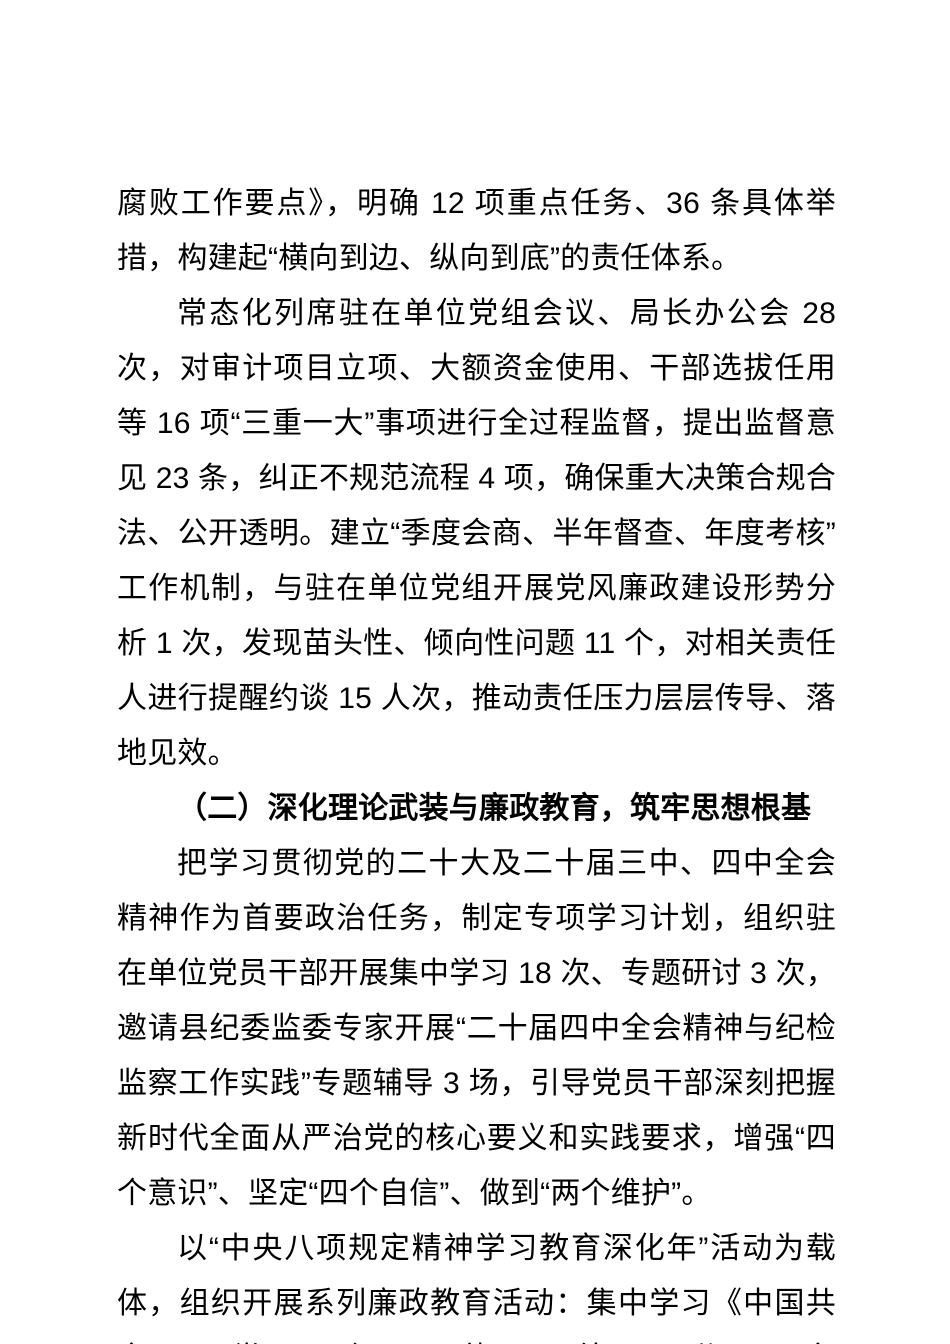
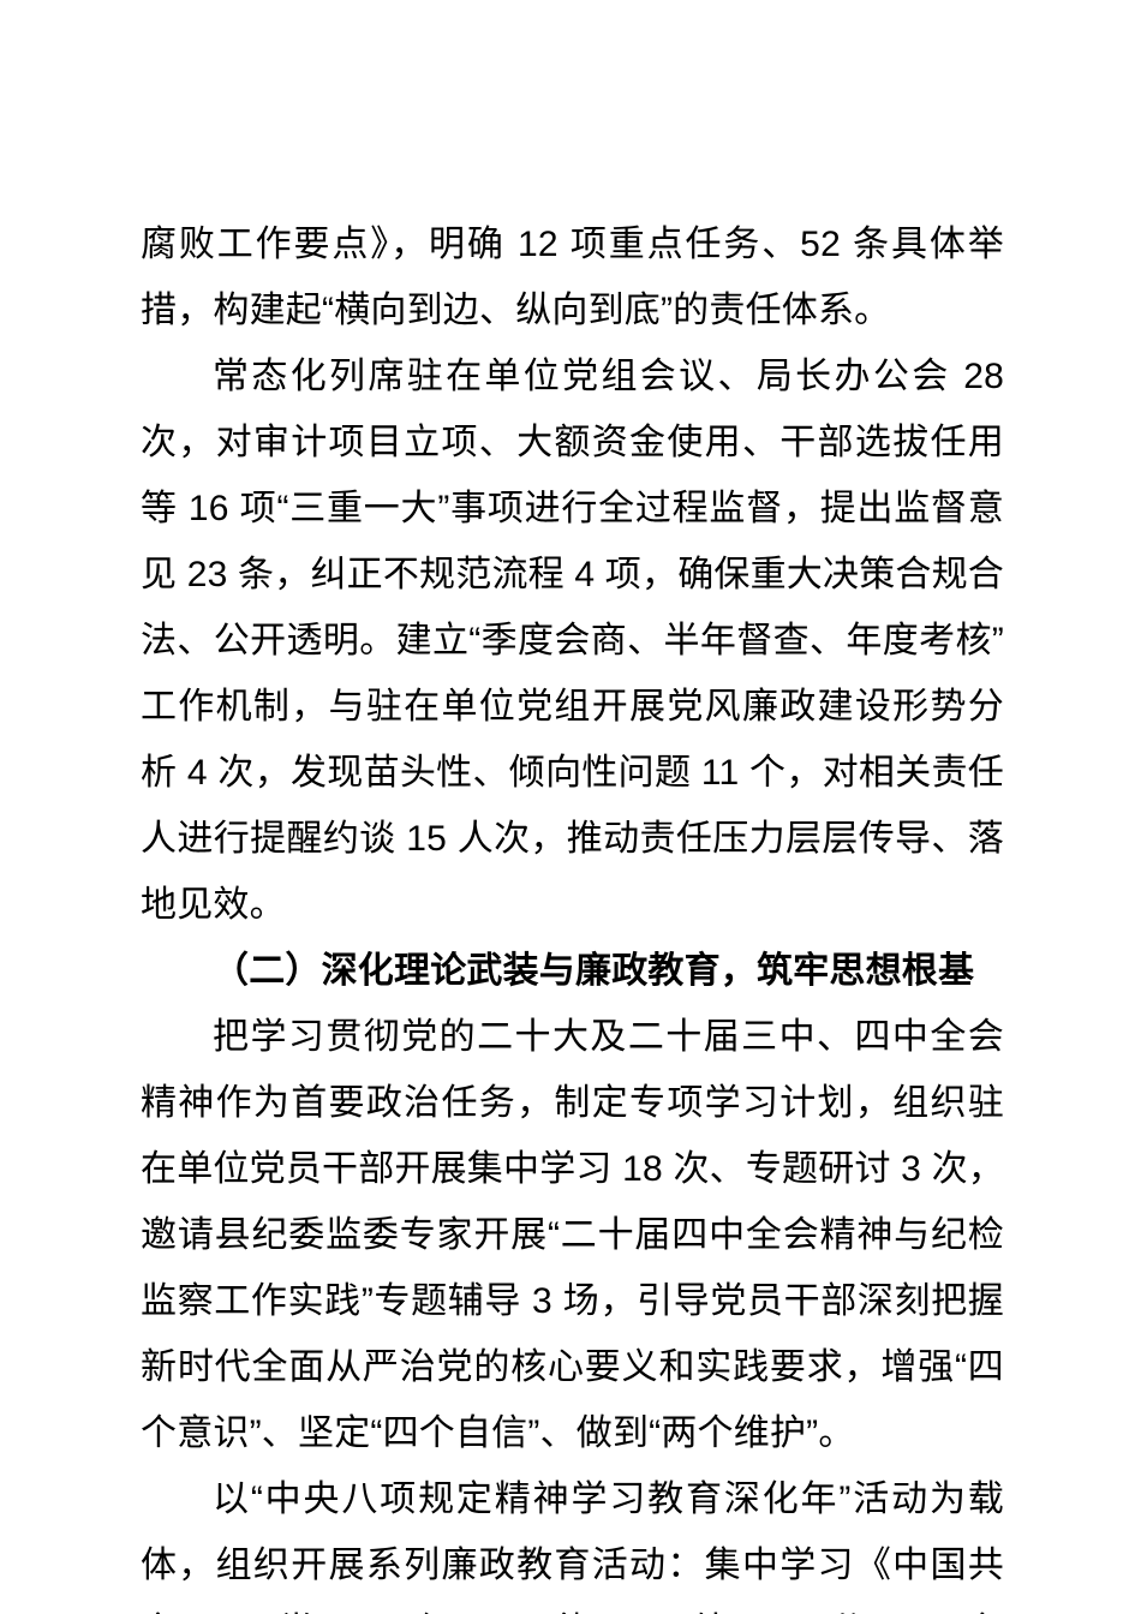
- 腐败工作要点》，明确 12 项重点任务、36 条具体举措，构建起“横向到边、纵向到底”的责任体系。
+ 腐败工作要点》，明确 12 项重点任务、52 条具体举措，构建起“横向到边、纵向到底”的责任体系。
- 常态化列席驻在单位党组会议、局长办公会 28 次，对审计项目立项、大额资金使用、干部选拔任用等 16 项“三重一大”事项进行全过程监督，提出监督意见 23 条，纠正不规范流程 4 项，确保重大决策合规合法、公开透明。建立“季度会商、半年督查、年度考核”工作机制，与驻在单位党组开展党风廉政建设形势分析 1 次，发现苗头性、倾向性问题 11 个，对相关责任人进行提醒约谈 15 人次，推动责任压力层层传导、落地见效。
+ 常态化列席驻在单位党组会议、局长办公会 28 次，对审计项目立项、大额资金使用、干部选拔任用等 16 项“三重一大”事项进行全过程监督，提出监督意见 23 条，纠正不规范流程 4 项，确保重大决策合规合法、公开透明。建立“季度会商、半年督查、年度考核”工作机制，与驻在单位党组开展党风廉政建设形势分析 4 次，发现苗头性、倾向性问题 11 个，对相关责任人进行提醒约谈 15 人次，推动责任压力层层传导、落地见效。
  （二）深化理论武装与廉政教育，筑牢思想根基
  把学习贯彻党的二十大及二十届三中、四中全会精神作为首要政治任务，制定专项学习计划，组织驻在单位党员干部开展集中学习 18 次、专题研讨 3 次，邀请县纪委监委专家开展“二十届四中全会精神与纪检监察工作实践”专题辅导 3 场，引导党员干部深刻把握新时代全面从严治党的核心要义和实践要求，增强“四个意识”、坚定“四个自信”、做到“两个维护”。
  以“中央八项规定精神学习教育深化年”活动为载体，组织开展系列廉政教育活动：集中学习《中国共
